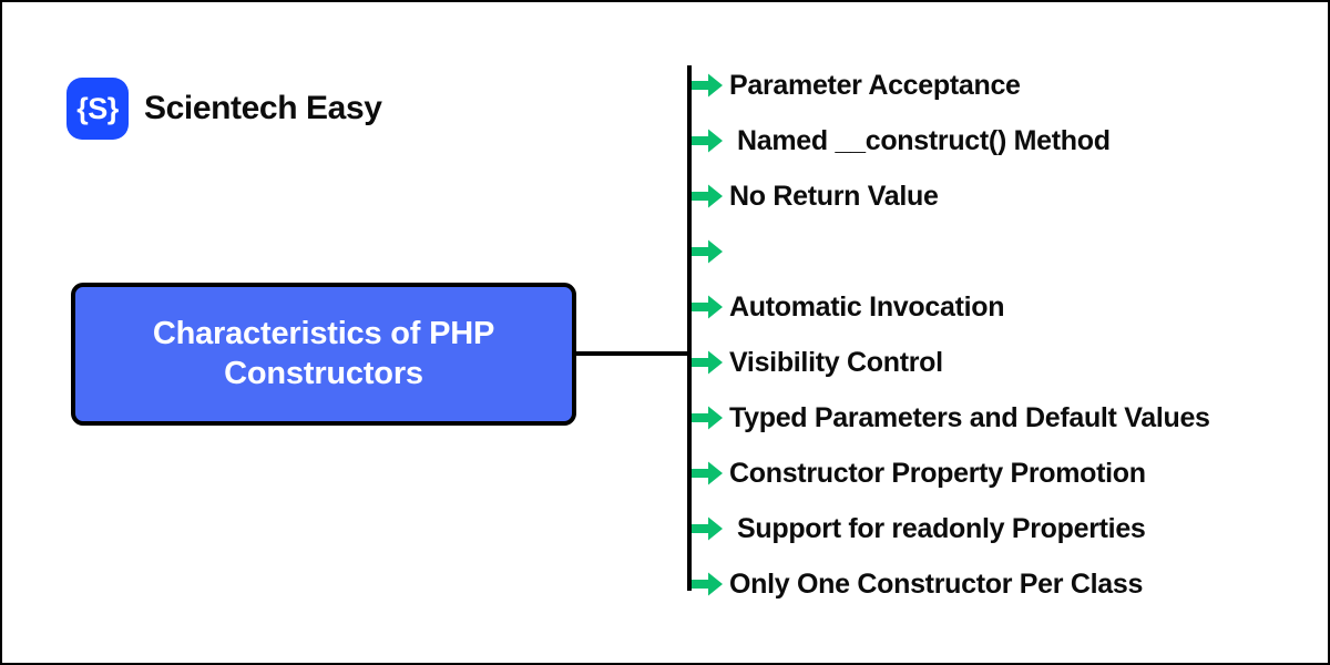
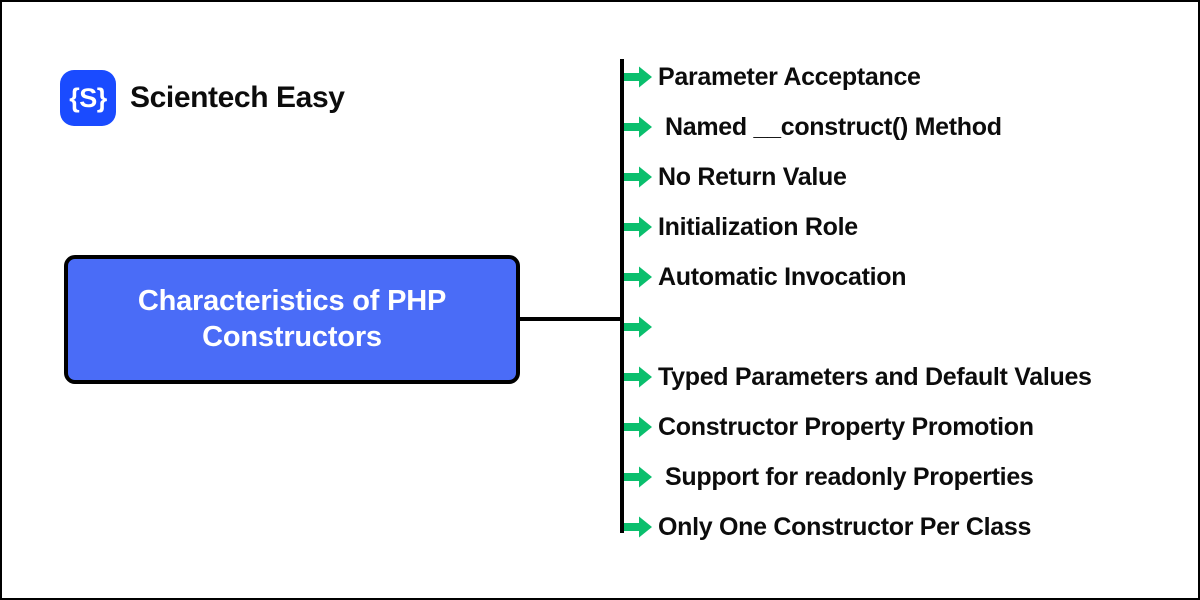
  {S}
  Scientech Easy
  Characteristics of PHP Constructors
  Parameter Acceptance
  Named __construct() Method
  No Return Value
+ Initialization Role
  Automatic Invocation
- Visibility Control
  Typed Parameters and Default Values
  Constructor Property Promotion
  Support for readonly Properties
  Only One Constructor Per Class
